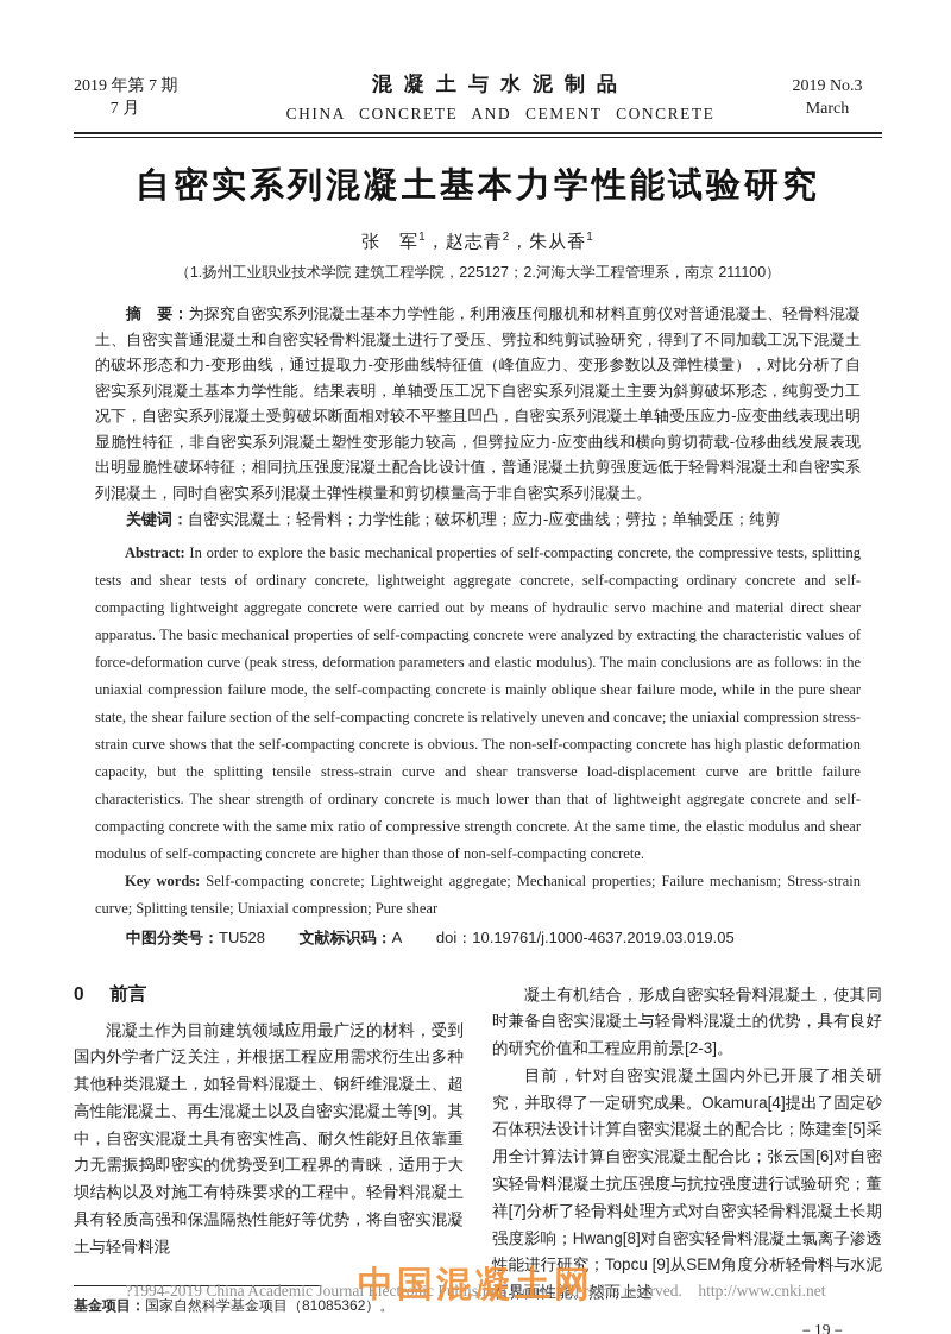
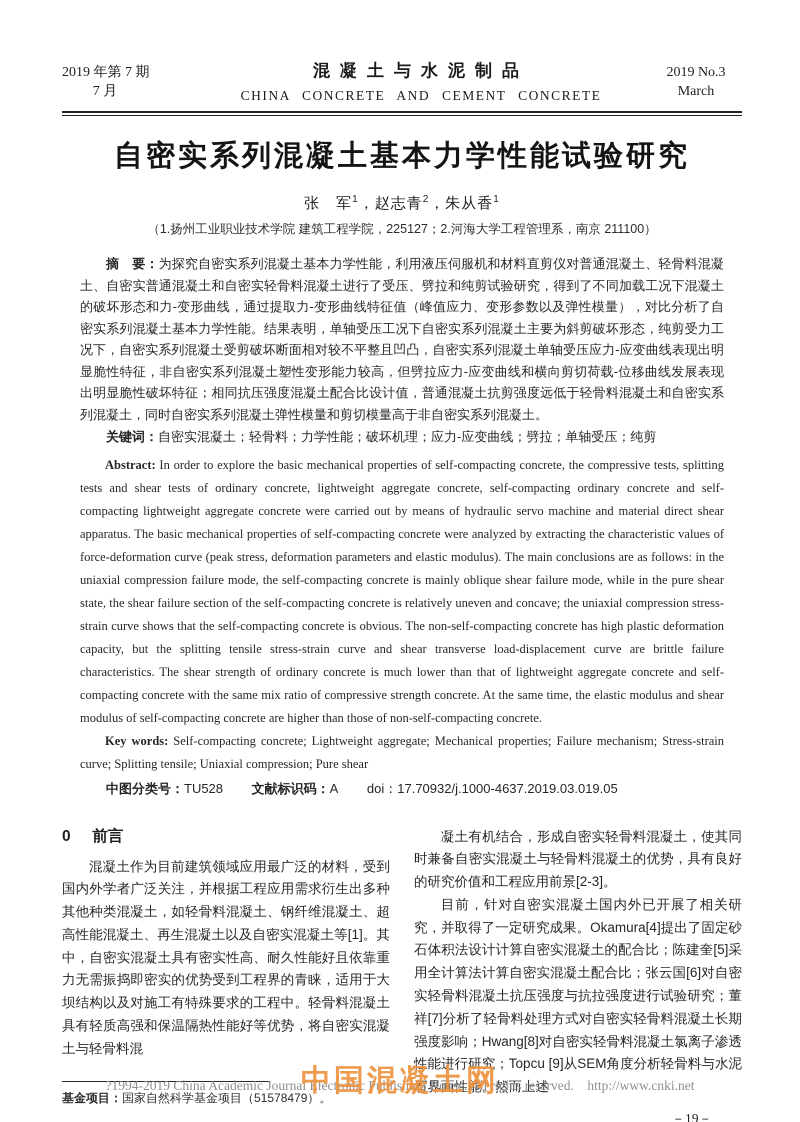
  2019 年第 7 期
  7 月
  混凝土与水泥制品
  CHINA CONCRETE AND CEMENT CONCRETE
  2019 No.3
  March
  自密实系列混凝土基本力学性能试验研究
  张 军1，赵志青2，朱从香1
  （1.扬州工业职业技术学院 建筑工程学院，225127；2.河海大学工程管理系，南京 211100）
  摘 要：为探究自密实系列混凝土基本力学性能，利用液压伺服机和材料直剪仪对普通混凝土、轻骨料混凝土、自密实普通混凝土和自密实轻骨料混凝土进行了受压、劈拉和纯剪试验研究，得到了不同加载工况下混凝土的破坏形态和力-变形曲线，通过提取力-变形曲线特征值（峰值应力、变形参数以及弹性模量），对比分析了自密实系列混凝土基本力学性能。结果表明，单轴受压工况下自密实系列混凝土主要为斜剪破坏形态，纯剪受力工况下，自密实系列混凝土受剪破坏断面相对较不平整且凹凸，自密实系列混凝土单轴受压应力-应变曲线表现出明显脆性特征，非自密实系列混凝土塑性变形能力较高，但劈拉应力-应变曲线和横向剪切荷载-位移曲线发展表现出明显脆性破坏特征；相同抗压强度混凝土配合比设计值，普通混凝土抗剪强度远低于轻骨料混凝土和自密实系列混凝土，同时自密实系列混凝土弹性模量和剪切模量高于非自密实系列混凝土。
  关键词：自密实混凝土；轻骨料；力学性能；破坏机理；应力-应变曲线；劈拉；单轴受压；纯剪
  Abstract: In order to explore the basic mechanical properties of self-compacting concrete, the compressive tests, splitting tests and shear tests of ordinary concrete, lightweight aggregate concrete, self-compacting ordinary concrete and self-compacting lightweight aggregate concrete were carried out by means of hydraulic servo machine and material direct shear apparatus. The basic mechanical properties of self-compacting concrete were analyzed by extracting the characteristic values of force-deformation curve (peak stress, deformation parameters and elastic modulus). The main conclusions are as follows: in the uniaxial compression failure mode, the self-compacting concrete is mainly oblique shear failure mode, while in the pure shear state, the shear failure section of the self-compacting concrete is relatively uneven and concave; the uniaxial compression stress-strain curve shows that the self-compacting concrete is obvious. The non-self-compacting concrete has high plastic deformation capacity, but the splitting tensile stress-strain curve and shear transverse load-displacement curve are brittle failure characteristics. The shear strength of ordinary concrete is much lower than that of lightweight aggregate concrete and self-compacting concrete with the same mix ratio of compressive strength concrete. At the same time, the elastic modulus and shear modulus of self-compacting concrete are higher than those of non-self-compacting concrete.
  Key words: Self-compacting concrete; Lightweight aggregate; Mechanical properties; Failure mechanism; Stress-strain curve; Splitting tensile; Uniaxial compression; Pure shear
- 中图分类号：TU528 文献标识码：A doi：10.19761/j.1000-4637.2019.03.019.05
+ 中图分类号：TU528 文献标识码：A doi：17.70932/j.1000-4637.2019.03.019.05
  0 前言
- 混凝土作为目前建筑领域应用最广泛的材料，受到国内外学者广泛关注，并根据工程应用需求衍生出多种其他种类混凝土，如轻骨料混凝土、钢纤维混凝土、超高性能混凝土、再生混凝土以及自密实混凝土等[9]。其中，自密实混凝土具有密实性高、耐久性能好且依靠重力无需振捣即密实的优势受到工程界的青睐，适用于大坝结构以及对施工有特殊要求的工程中。轻骨料混凝土具有轻质高强和保温隔热性能好等优势，将自密实混凝土与轻骨料混
+ 混凝土作为目前建筑领域应用最广泛的材料，受到国内外学者广泛关注，并根据工程应用需求衍生出多种其他种类混凝土，如轻骨料混凝土、钢纤维混凝土、超高性能混凝土、再生混凝土以及自密实混凝土等[1]。其中，自密实混凝土具有密实性高、耐久性能好且依靠重力无需振捣即密实的优势受到工程界的青睐，适用于大坝结构以及对施工有特殊要求的工程中。轻骨料混凝土具有轻质高强和保温隔热性能好等优势，将自密实混凝土与轻骨料混
- 基金项目：国家自然科学基金项目（81085362）。
+ 基金项目：国家自然科学基金项目（51578479）。
  凝土有机结合，形成自密实轻骨料混凝土，使其同时兼备自密实混凝土与轻骨料混凝土的优势，具有良好的研究价值和工程应用前景[2-3]。
  目前，针对自密实混凝土国内外已开展了相关研究，并取得了一定研究成果。Okamura[4]提出了固定砂石体积法设计计算自密实混凝土的配合比；陈建奎[5]采用全计算法计算自密实混凝土配合比；张云国[6]对自密实轻骨料混凝土抗压强度与抗拉强度进行试验研究；董祥[7]分析了轻骨料处理方式对自密实轻骨料混凝土长期强度影响；Hwang[8]对自密实轻骨料混凝土氯离子渗透性能进行研究；Topcu [9]从SEM角度分析轻骨料与水泥石界面性能。然而上述
  －19－
  中国混凝土网
  ?1994-2019 China Academic Journal Electronic Publishing House. All rights reserved. http://www.cnki.net
